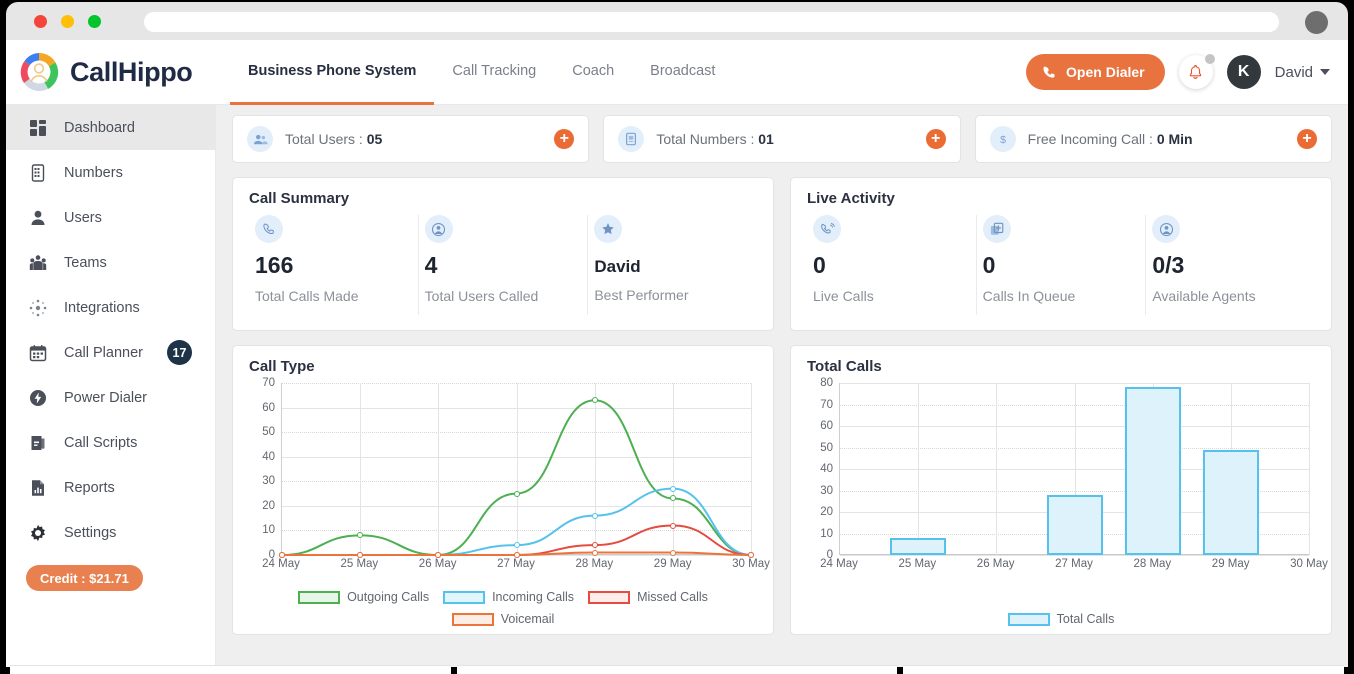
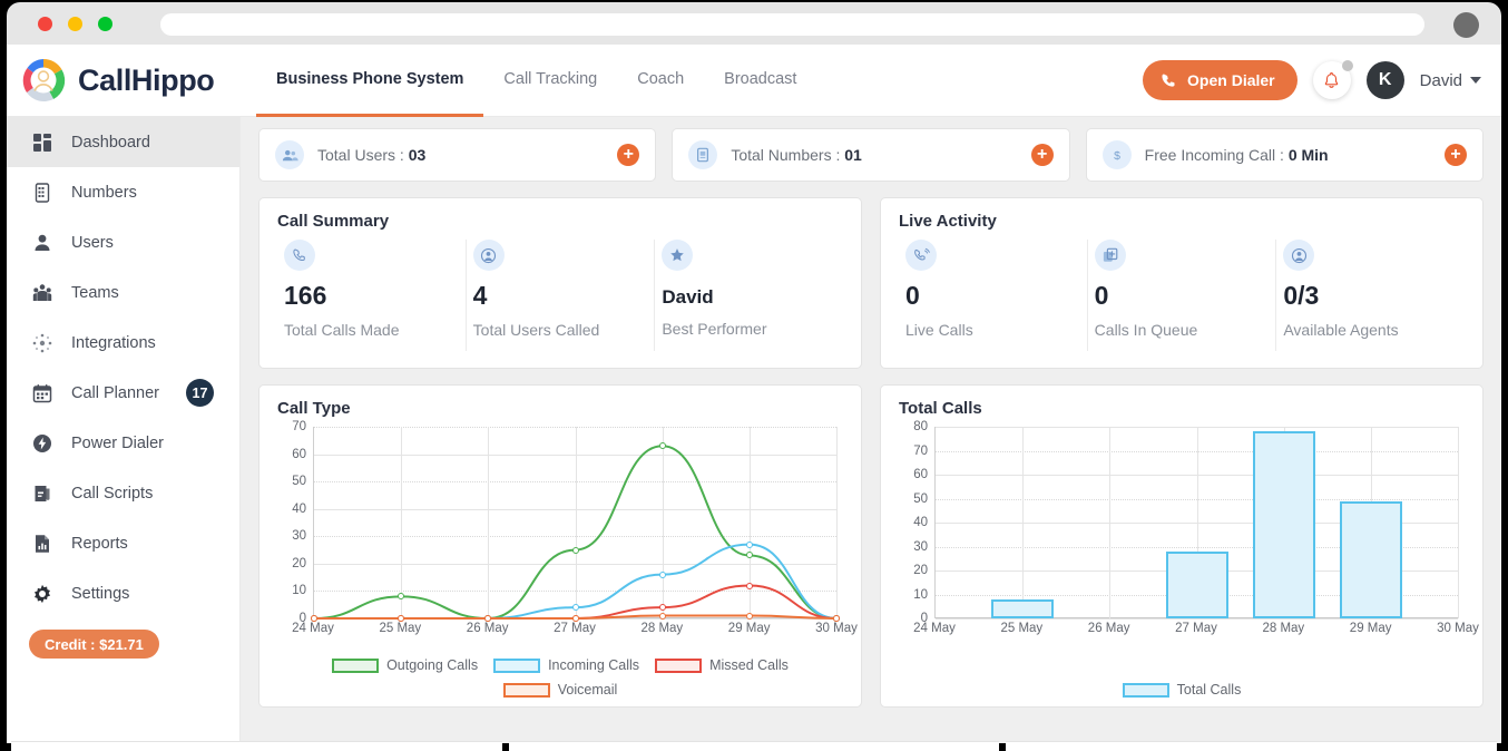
  CallHippo
  Business Phone System
  Call Tracking
  Coach
  Broadcast
  Open Dialer
  K
  David
  Dashboard
  Numbers
  Users
  Teams
  Integrations
  Call Planner
  17
  Power Dialer
  Call Scripts
  Reports
  Settings
  Credit : $21.71
- Total Users : 05
+ Total Users : 03
  +
  Total Numbers : 01
  +
  $
  Free Incoming Call : 0 Min
  +
  Call Summary
  166
  Total Calls Made
  4
  Total Users Called
  David
  Best Performer
  Live Activity
  0
  Live Calls
  0
  Calls In Queue
  0/3
  Available Agents
  Call Type
  0
  10
  20
  30
  40
  50
  60
  70
  24 May
  25 May
  26 May
  27 May
  28 May
  29 May
  30 May
  Outgoing Calls
  Incoming Calls
  Missed Calls
  Voicemail
  Total Calls
  0
  10
  20
  30
  40
  50
  60
  70
  80
  24 May
  25 May
  26 May
  27 May
  28 May
  29 May
  30 May
  Total Calls
